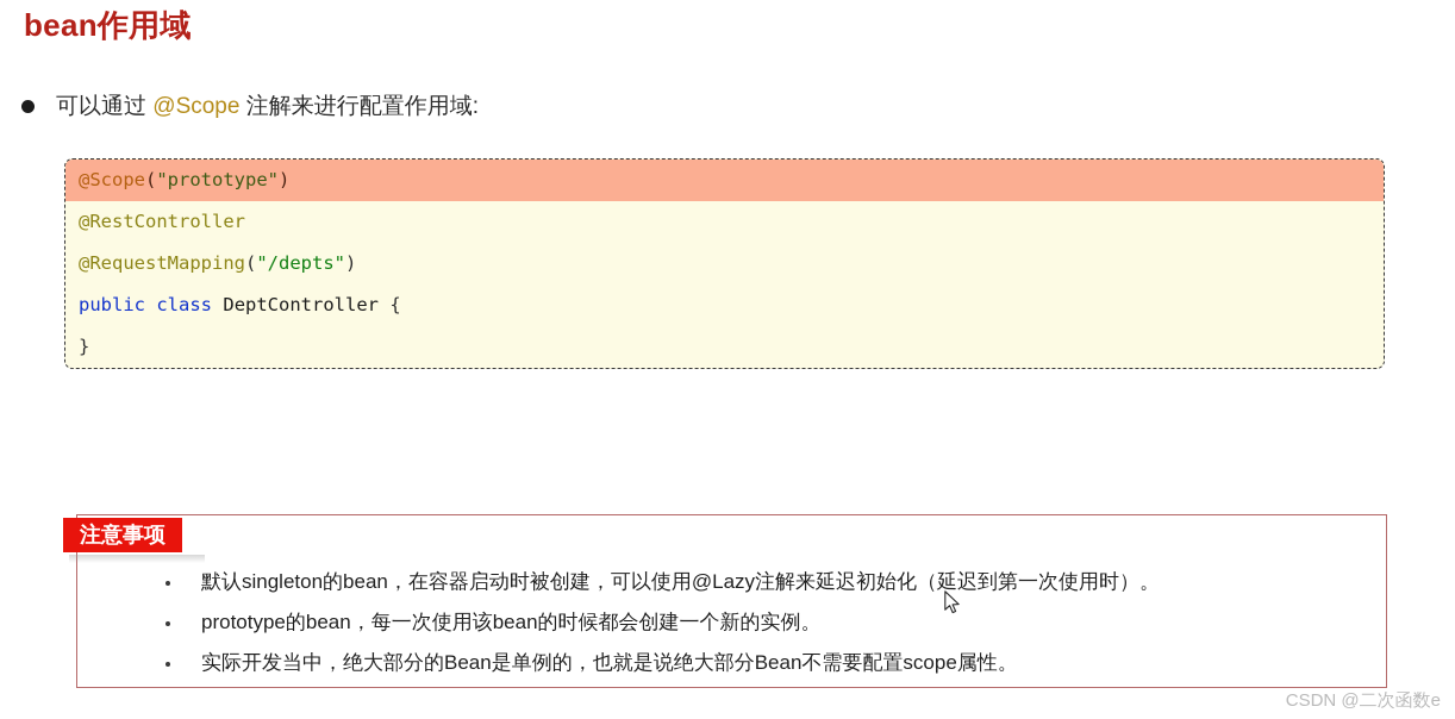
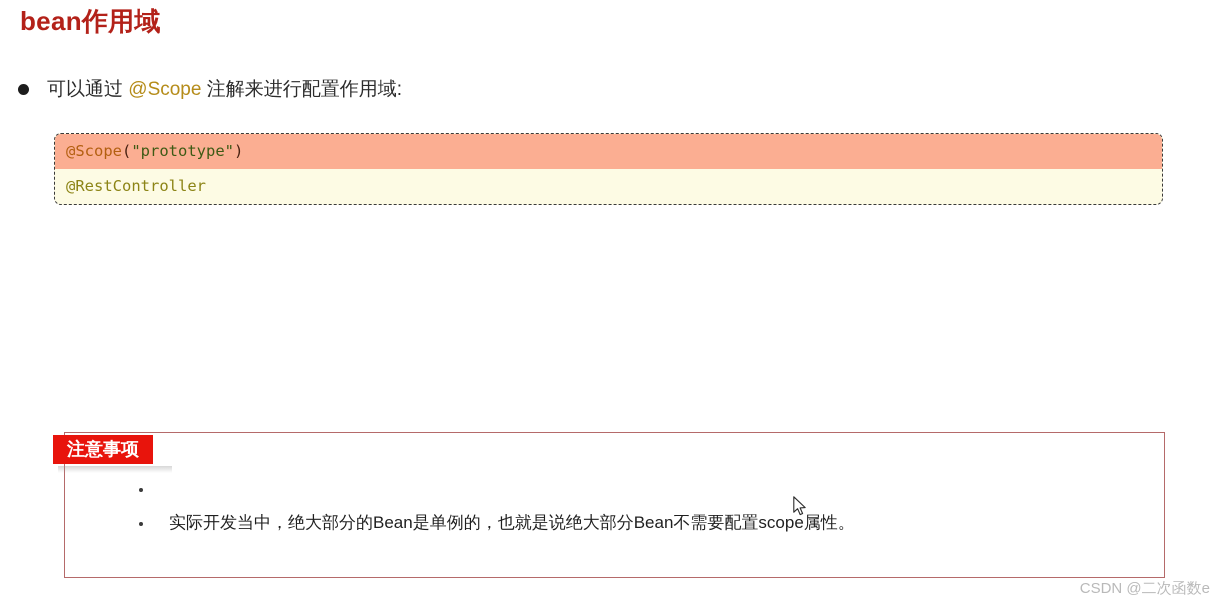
  bean作用域
  可以通过 @Scope 注解来进行配置作用域:
  @Scope("prototype")
  @RestController
- @RequestMapping("/depts")
- public class DeptController {
- }
- 默认singleton的bean，在容器启动时被创建，可以使用@Lazy注解来延迟初始化（延迟到第一次使用时）。
- prototype的bean，每一次使用该bean的时候都会创建一个新的实例。
  实际开发当中，绝大部分的Bean是单例的，也就是说绝大部分Bean不需要配置scope属性。
  注意事项
  CSDN @二次函数e
